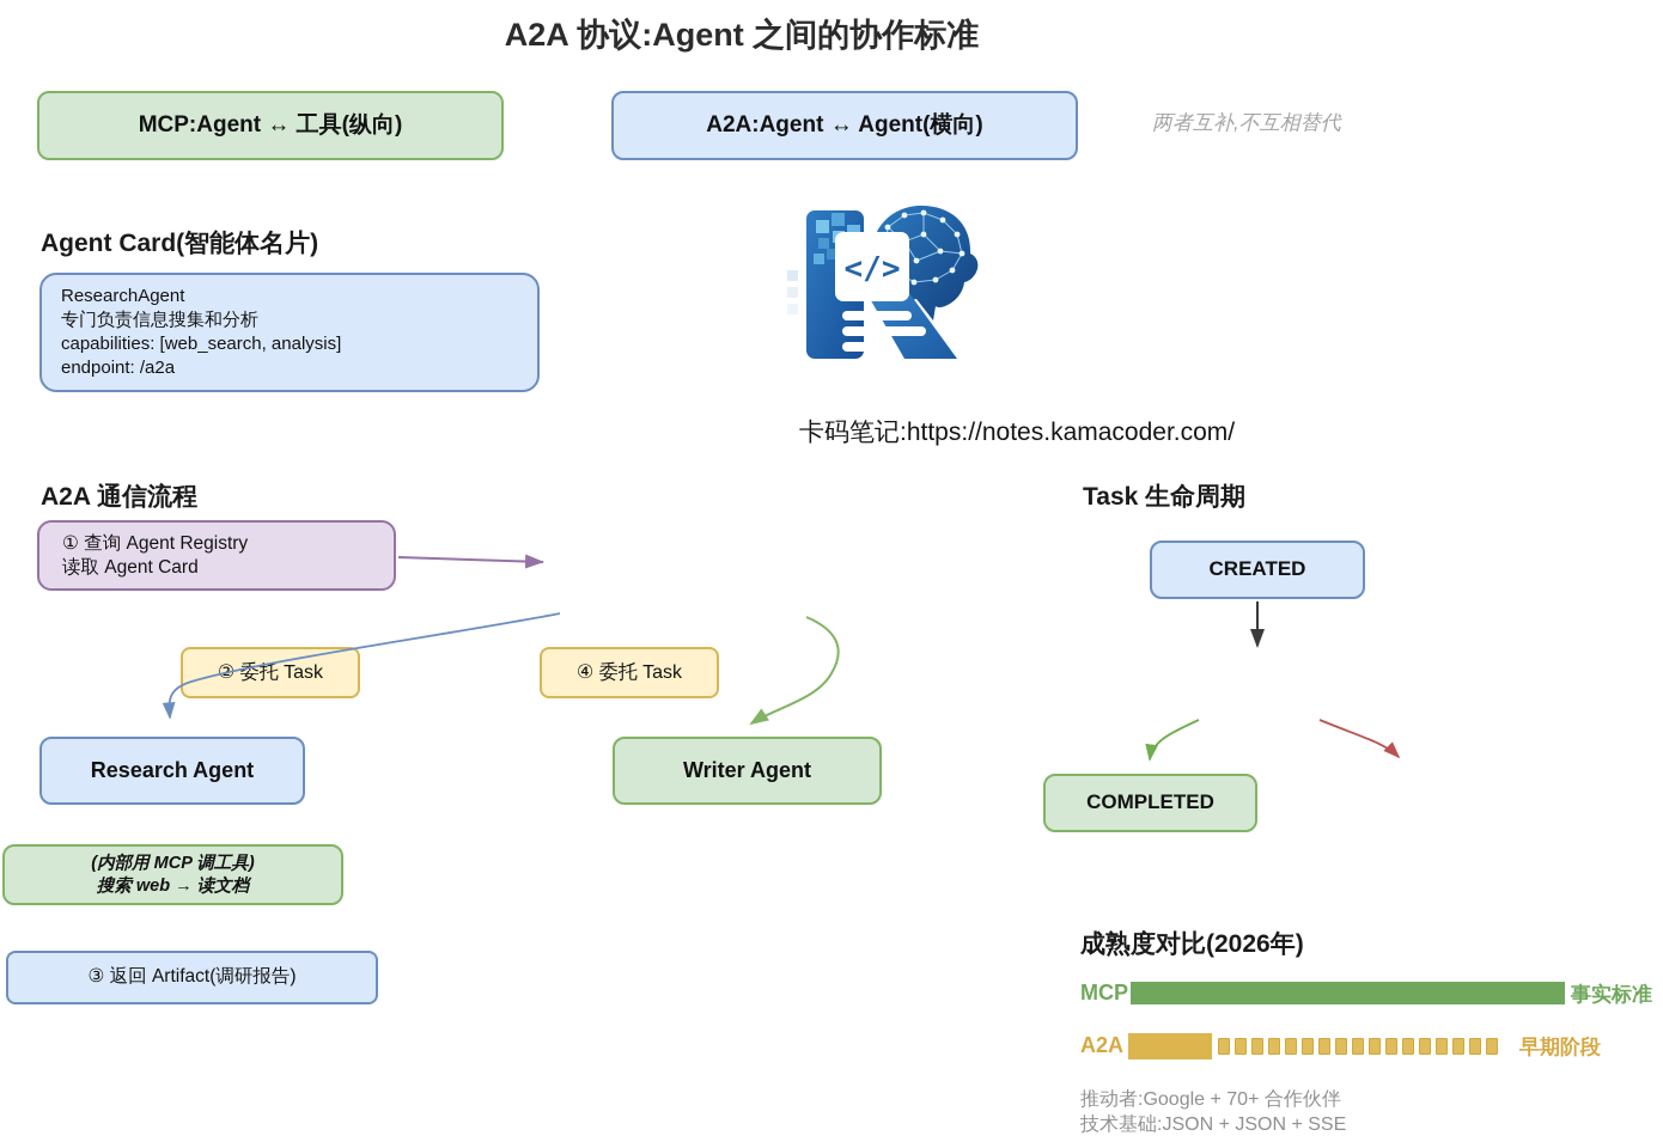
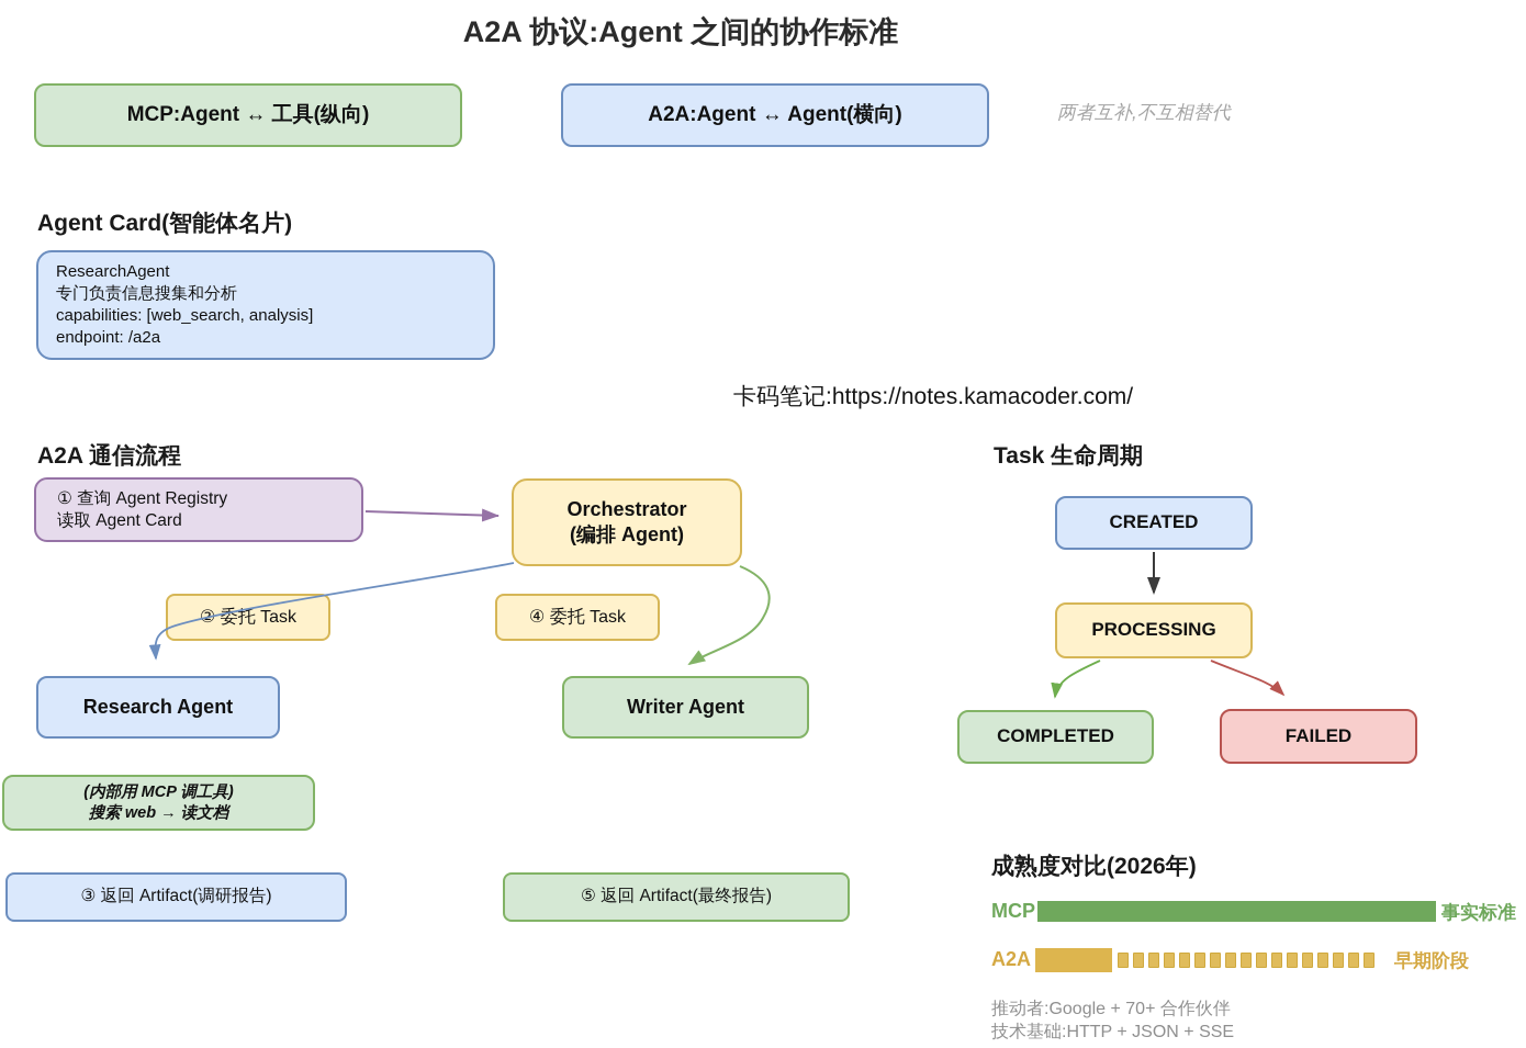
  A2A 协议:Agent 之间的协作标准
  MCP:Agent ↔ 工具(纵向)
  A2A:Agent ↔ Agent(横向)
  两者互补,不互相替代
  Agent Card(智能体名片)
  ResearchAgent
  专门负责信息搜集和分析
  capabilities: [web_search, analysis]
  endpoint: /a2a
- </>
  卡码笔记:https://notes.kamacoder.com/
  A2A 通信流程
  ① 查询 Agent Registry
  读取 Agent Card
+ Orchestrator
+ (编排 Agent)
  委托 Task
  ④ 委托 Task
  Research Agent
  Writer Agent
  (内部用 MCP 调工具)
  搜索 web → 读文档
  ③ 返回 Artifact(调研报告)
+ ⑤ 返回 Artifact(最终报告)
  Task 生命周期
  CREATED
+ PROCESSING
  COMPLETED
+ FAILED
  成熟度对比(2026年)
  MCP
  事实标准
  A2A
  早期阶段
  推动者:Google + 70+ 合作伙伴
- 技术基础:JSON + JSON + SSE
+ 技术基础:HTTP + JSON + SSE
